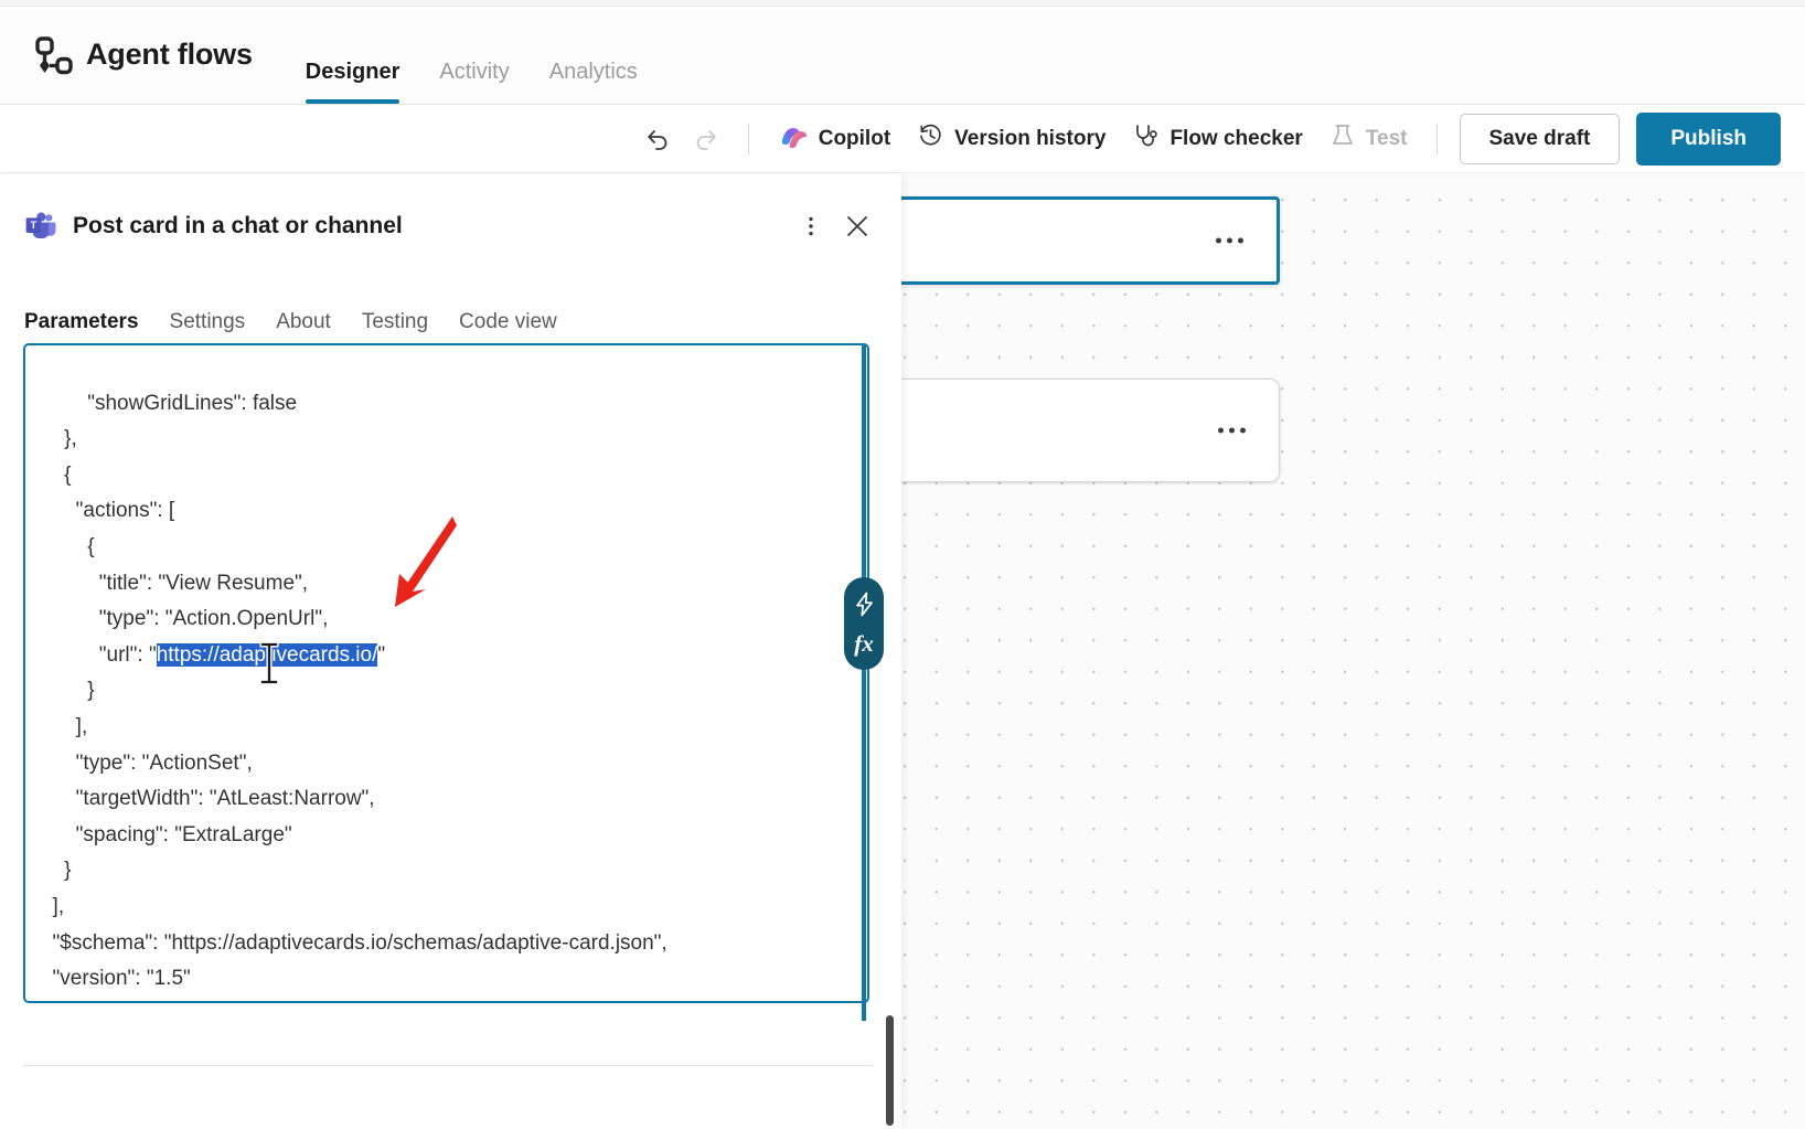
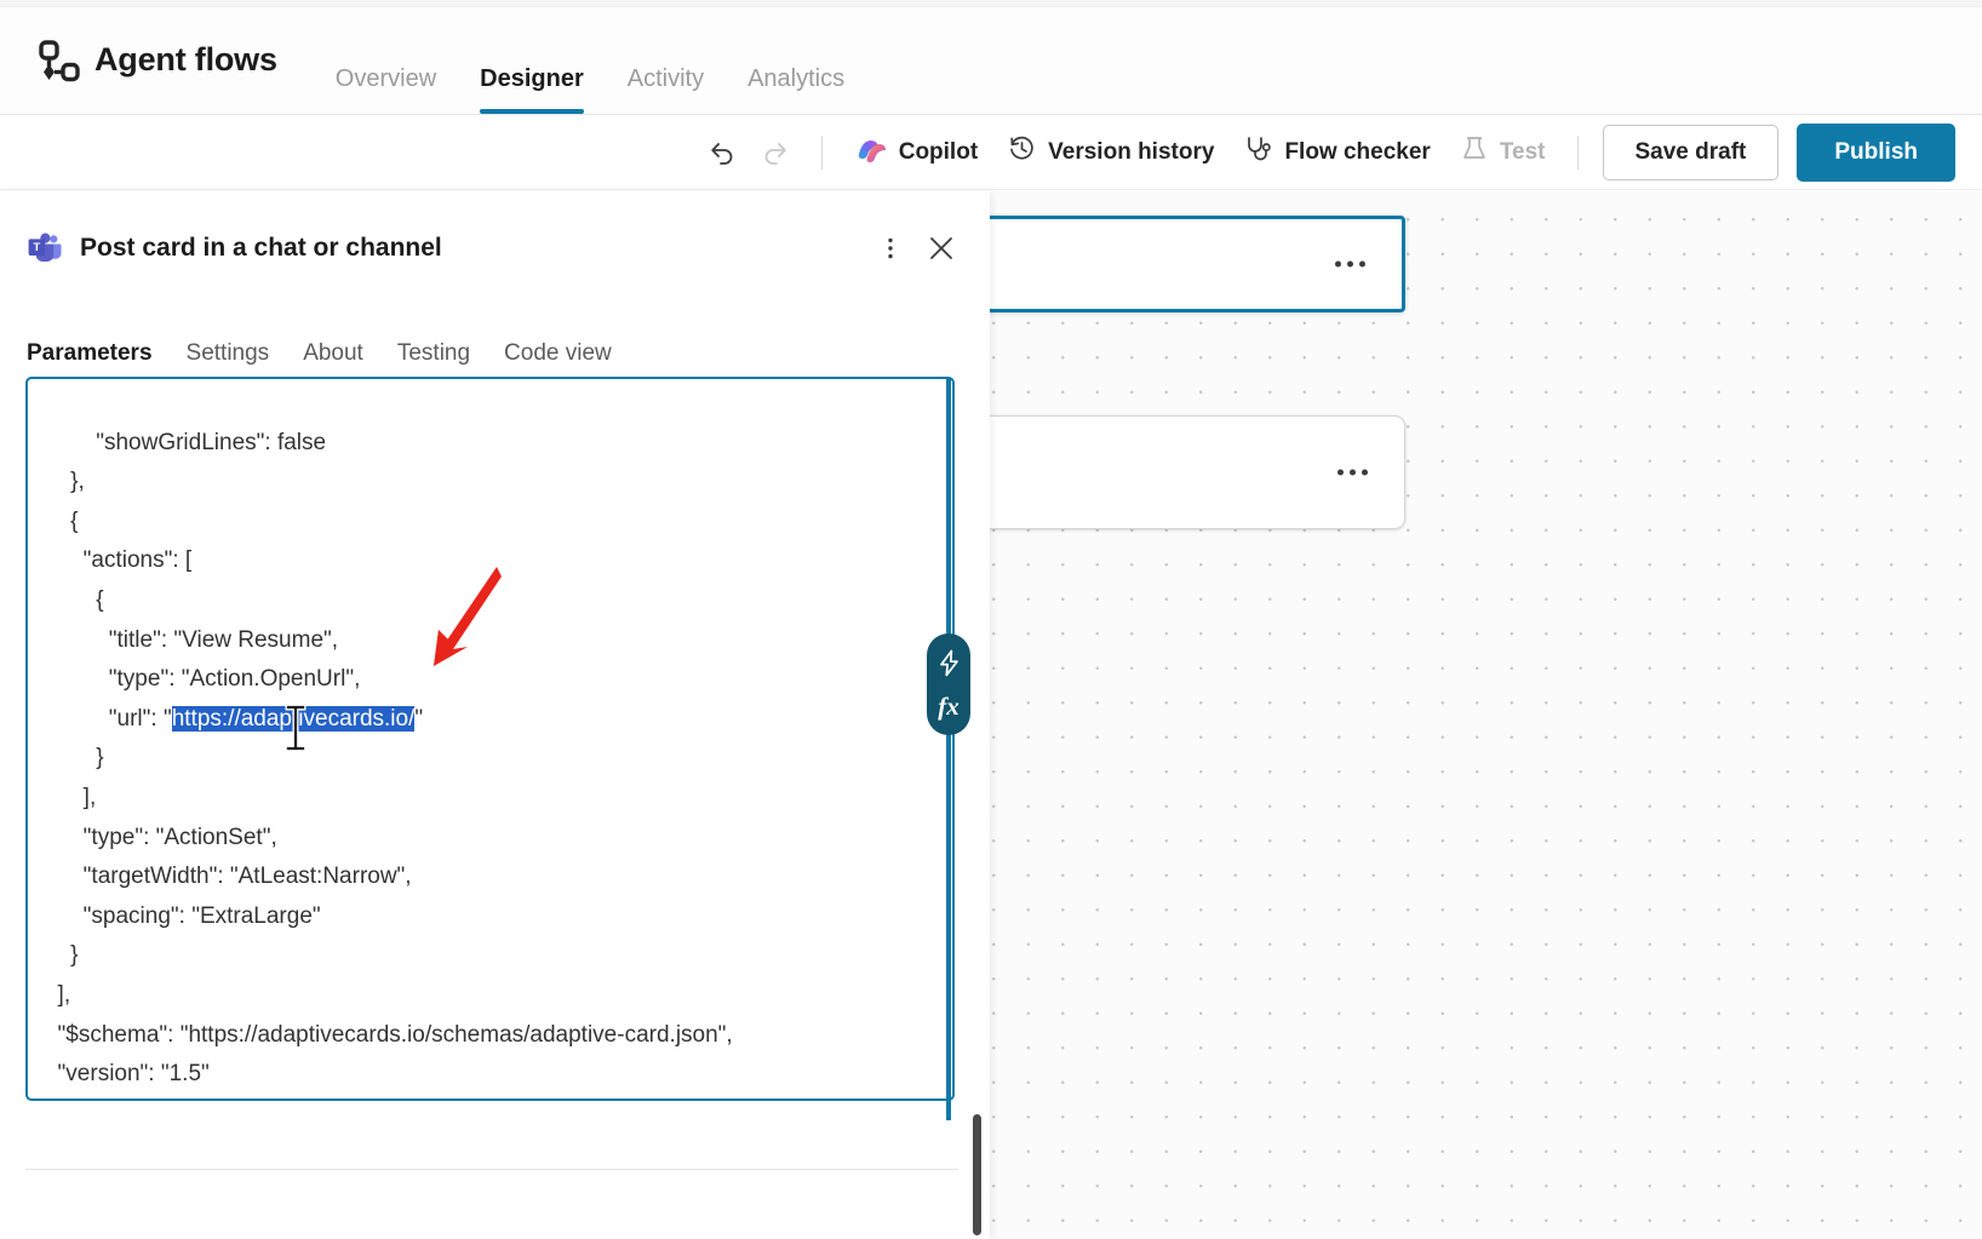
  Agent flows
+ Overview
  Designer
  Activity
  Analytics
  Copilot
  Version history
  Flow checker
  Test
  Save draft
  Publish
  T
  Post card in a chat or channel
  Parameters
  Settings
  About
  Testing
  Code view
  "showGridLines": false }, { "actions": [ { "title": "View Resume", "type": "Action.OpenUrl", "url": "https://adapivecards.io/" } ], "type": "ActionSet", "targetWidth": "AtLeast:Narrow", "spacing": "ExtraLarge" } ], "$schema": "https://adaptivecards.io/schemas/adaptive-card.json", "version": "1.5"
  fx
